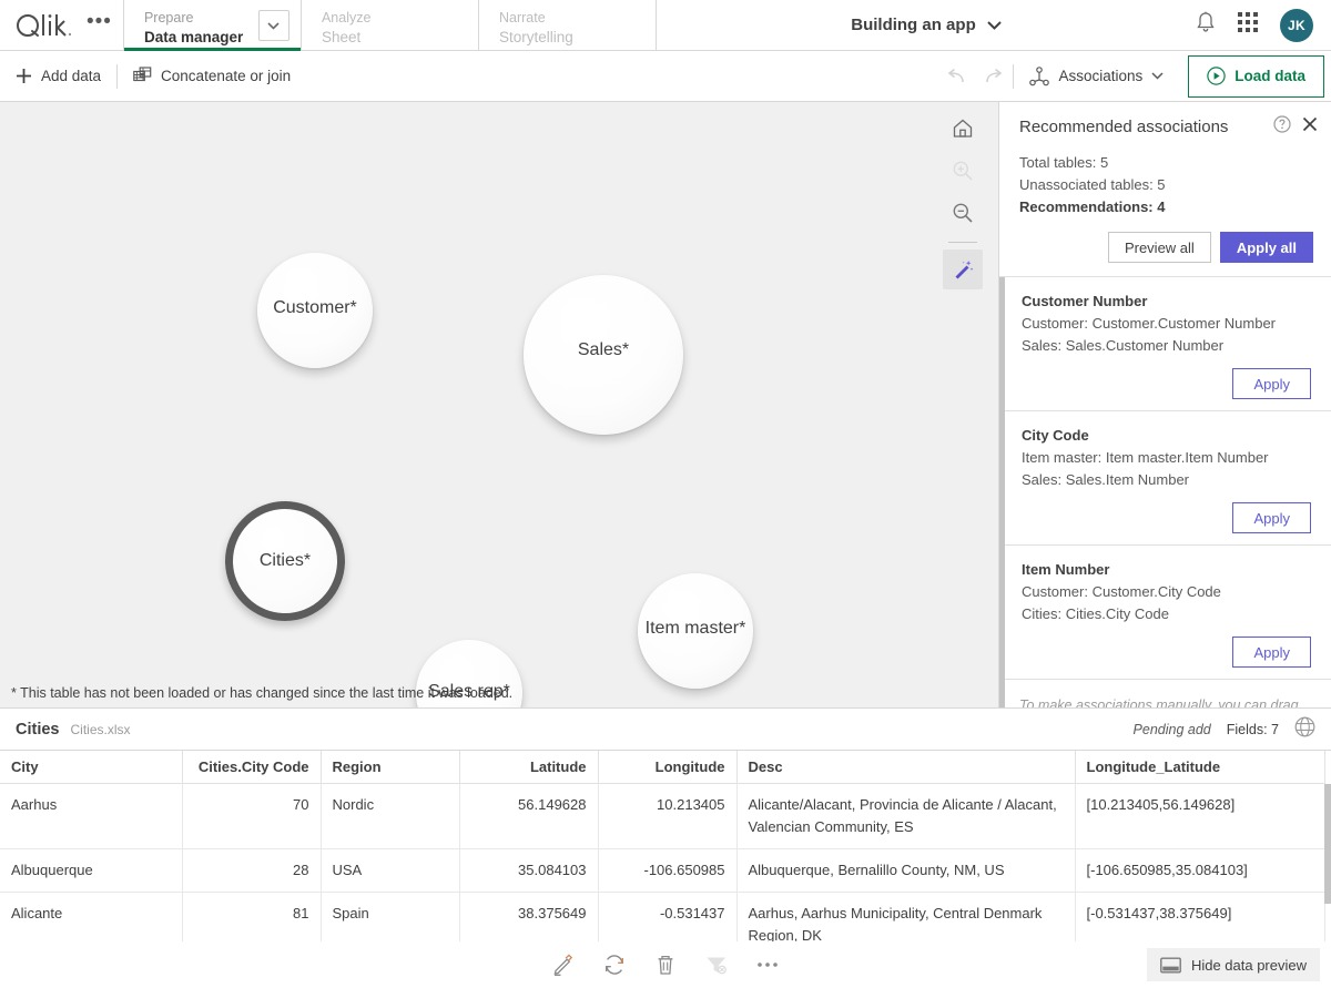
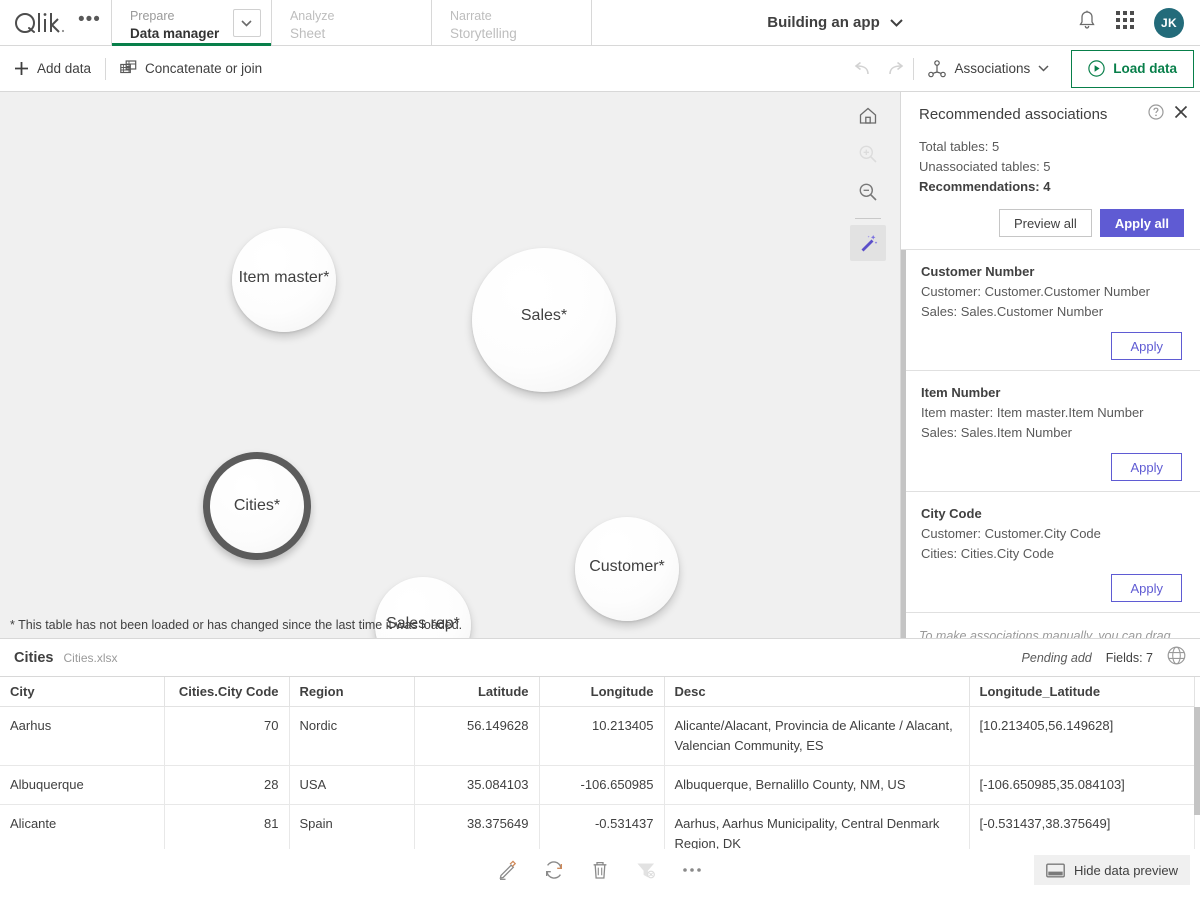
  •••
  Prepare
  Data manager
  Analyze
  Sheet
  Narrate
  Storytelling
  Building an app
  JK
  Add data
  Concatenate or join
  Associations
  Load data
- Customer*
+ Item master*
  Sales*
  Cities*
  Sales rep*
- Item master*
+ Customer*
  * This table has not been loaded or has changed since the last time it was loaded.
  Recommended associations
  Total tables: 5
  Unassociated tables: 5
  Recommendations: 4
  Preview all
  Apply all
  Customer Number
  Customer: Customer.Customer Number
  Sales: Sales.Customer Number
  Apply
- City Code
+ Item Number
  Item master: Item master.Item Number
  Sales: Sales.Item Number
  Apply
- Item Number
+ City Code
  Customer: Customer.City Code
  Cities: Cities.City Code
  Apply
  Cities
  Cities.xlsx
  Pending add
  Fields: 7
  City	Cities.City Code	Region	Latitude	Longitude	Desc	Longitude_Latitude
  Aarhus	70	Nordic	56.149628	10.213405	Alicante/Alacant, Provincia de Alicante / Alacant, Valencian Community, ES	[10.213405,56.149628]
  Albuquerque	28	USA	35.084103	-106.650985	Albuquerque, Bernalillo County, NM, US	[-106.650985,35.084103]
  Alicante	81	Spain	38.375649	-0.531437	Aarhus, Aarhus Municipality, Central Denmark Region, DK	[-0.531437,38.375649]
  Hide data preview
